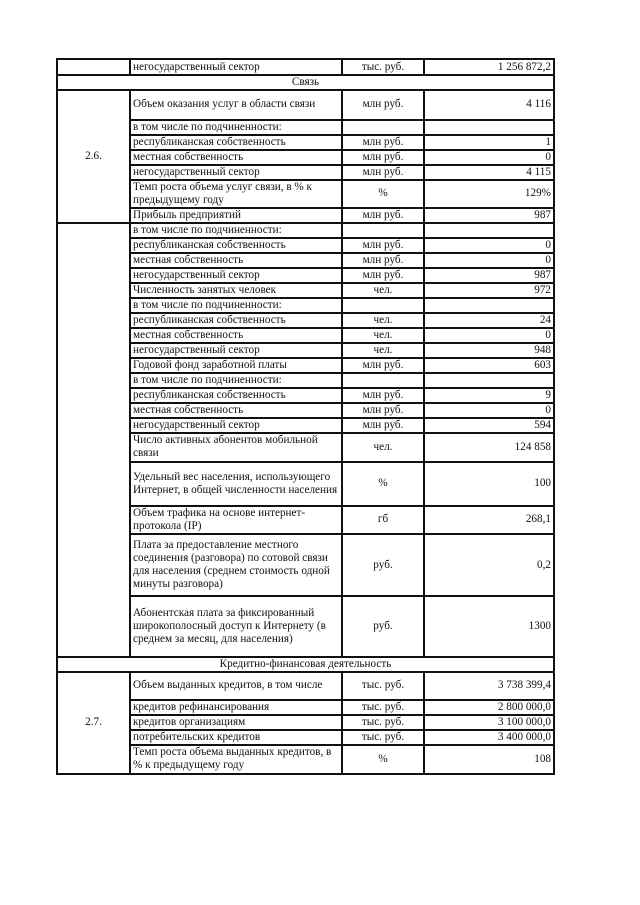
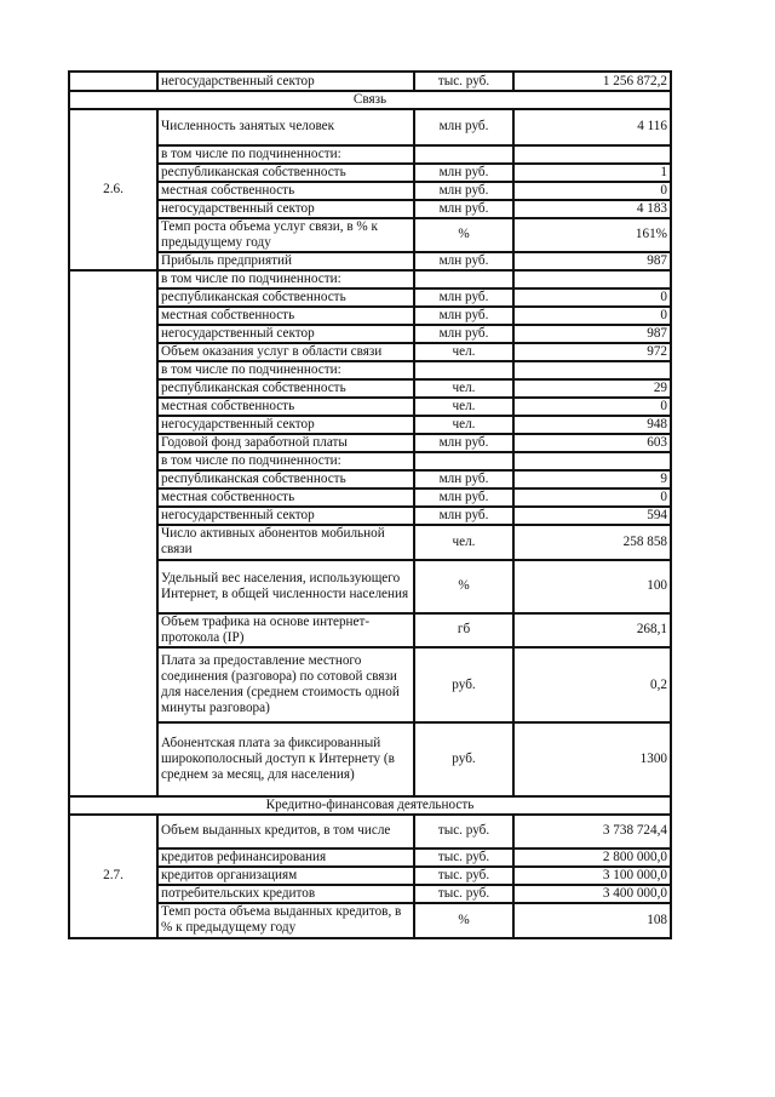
  	негосударственный сектор	тыс. руб.	1 256 872,2
  Связь
- 2.6.	Объем оказания услуг в области связи	млн руб.	4 116
+ 2.6.	Численность занятых человек	млн руб.	4 116
  в том числе по подчиненности:
  республиканская собственность	млн руб.	1
  местная собственность	млн руб.	0
- негосударственный сектор	млн руб.	4 115
+ негосударственный сектор	млн руб.	4 183
- Темп роста объема услуг связи, в % к предыдущему году	%	129%
+ Темп роста объема услуг связи, в % к предыдущему году	%	161%
  Прибыль предприятий	млн руб.	987
  	в том числе по подчиненности:
  республиканская собственность	млн руб.	0
  местная собственность	млн руб.	0
  негосударственный сектор	млн руб.	987
- Численность занятых человек	чел.	972
+ Объем оказания услуг в области связи	чел.	972
  в том числе по подчиненности:
- республиканская собственность	чел.	24
+ республиканская собственность	чел.	29
  местная собственность	чел.	0
  негосударственный сектор	чел.	948
  Годовой фонд заработной платы	млн руб.	603
  в том числе по подчиненности:
  республиканская собственность	млн руб.	9
  местная собственность	млн руб.	0
  негосударственный сектор	млн руб.	594
- Число активных абонентов мобильной связи	чел.	124 858
+ Число активных абонентов мобильной связи	чел.	258 858
  Удельный вес населения, использующего Интернет, в общей численности населения	%	100
  Объем трафика на основе интернет-протокола (IP)	гб	268,1
  Плата за предоставление местного соединения (разговора) по сотовой связи для населения (среднем стоимость одной минуты разговора)	руб.	0,2
  Абонентская плата за фиксированный широкополосный доступ к Интернету (в среднем за месяц, для населения)	руб.	1300
  Кредитно-финансовая деятельность
- 2.7.	Объем выданных кредитов, в том числе	тыс. руб.	3 738 399,4
+ 2.7.	Объем выданных кредитов, в том числе	тыс. руб.	3 738 724,4
  кредитов рефинансирования	тыс. руб.	2 800 000,0
  кредитов организациям	тыс. руб.	3 100 000,0
  потребительских кредитов	тыс. руб.	3 400 000,0
  Темп роста объема выданных кредитов, в % к предыдущему году	%	108
